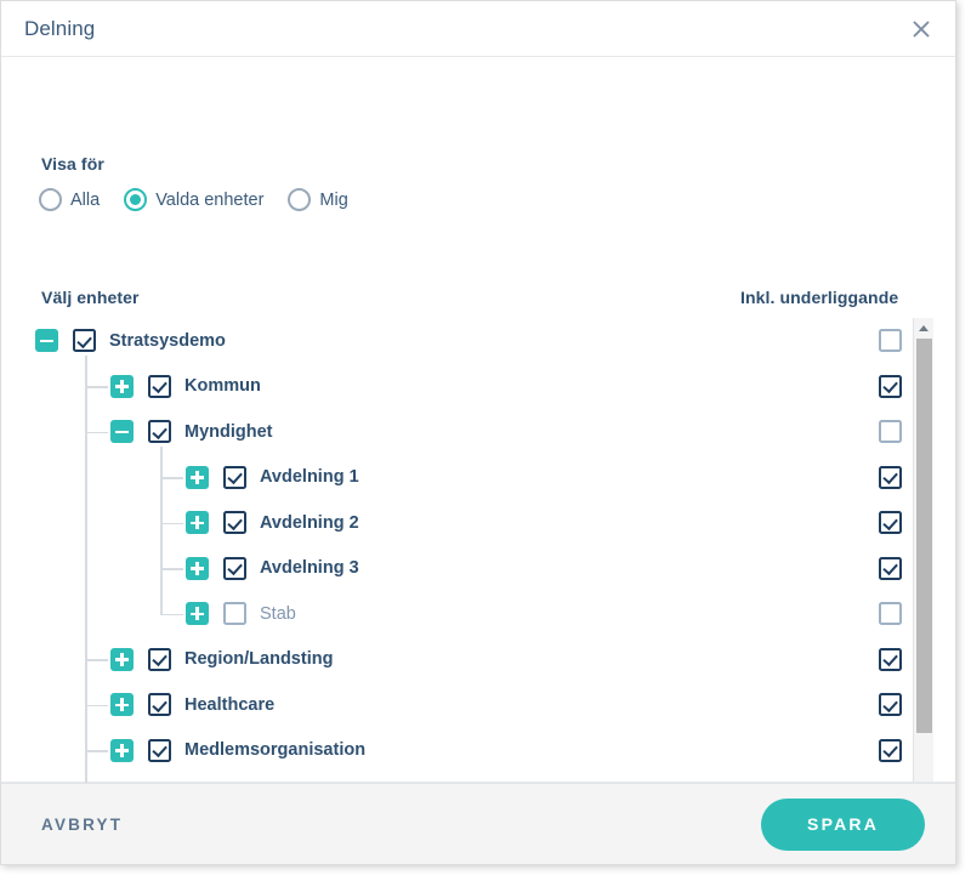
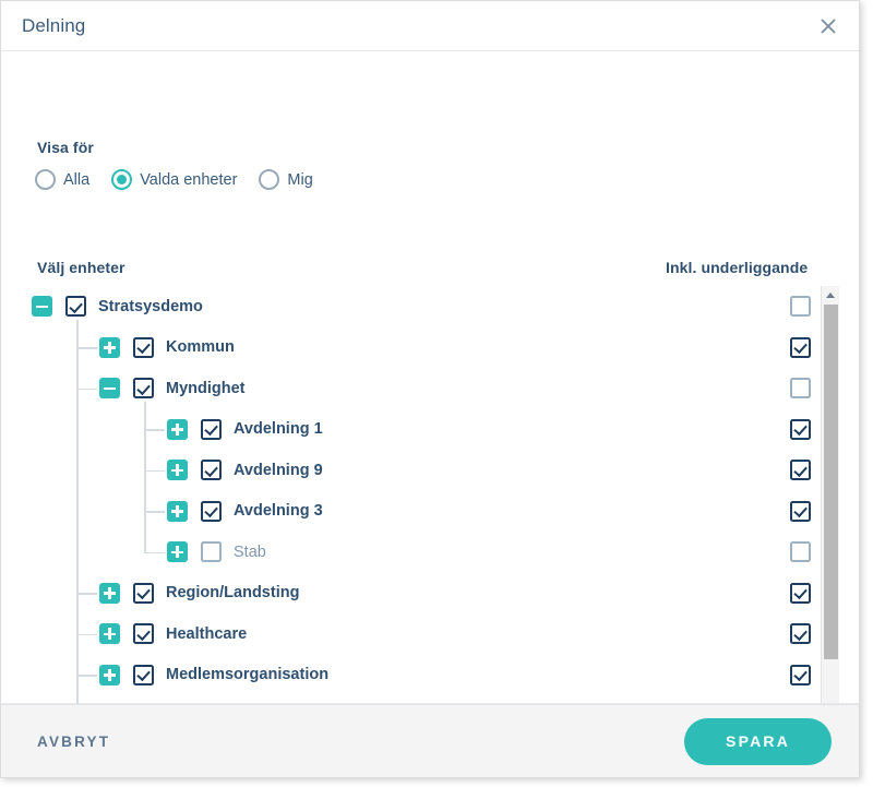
  Delning
  Visa för
  Alla
  Valda enheter
  Mig
  Välj enheter
  Inkl. underliggande
  Stratsysdemo
  Kommun
  Myndighet
  Avdelning 1
- Avdelning 2
+ Avdelning 9
  Avdelning 3
  Stab
  Region/Landsting
  Healthcare
  Medlemsorganisation
  AVBRYT
  SPARA
